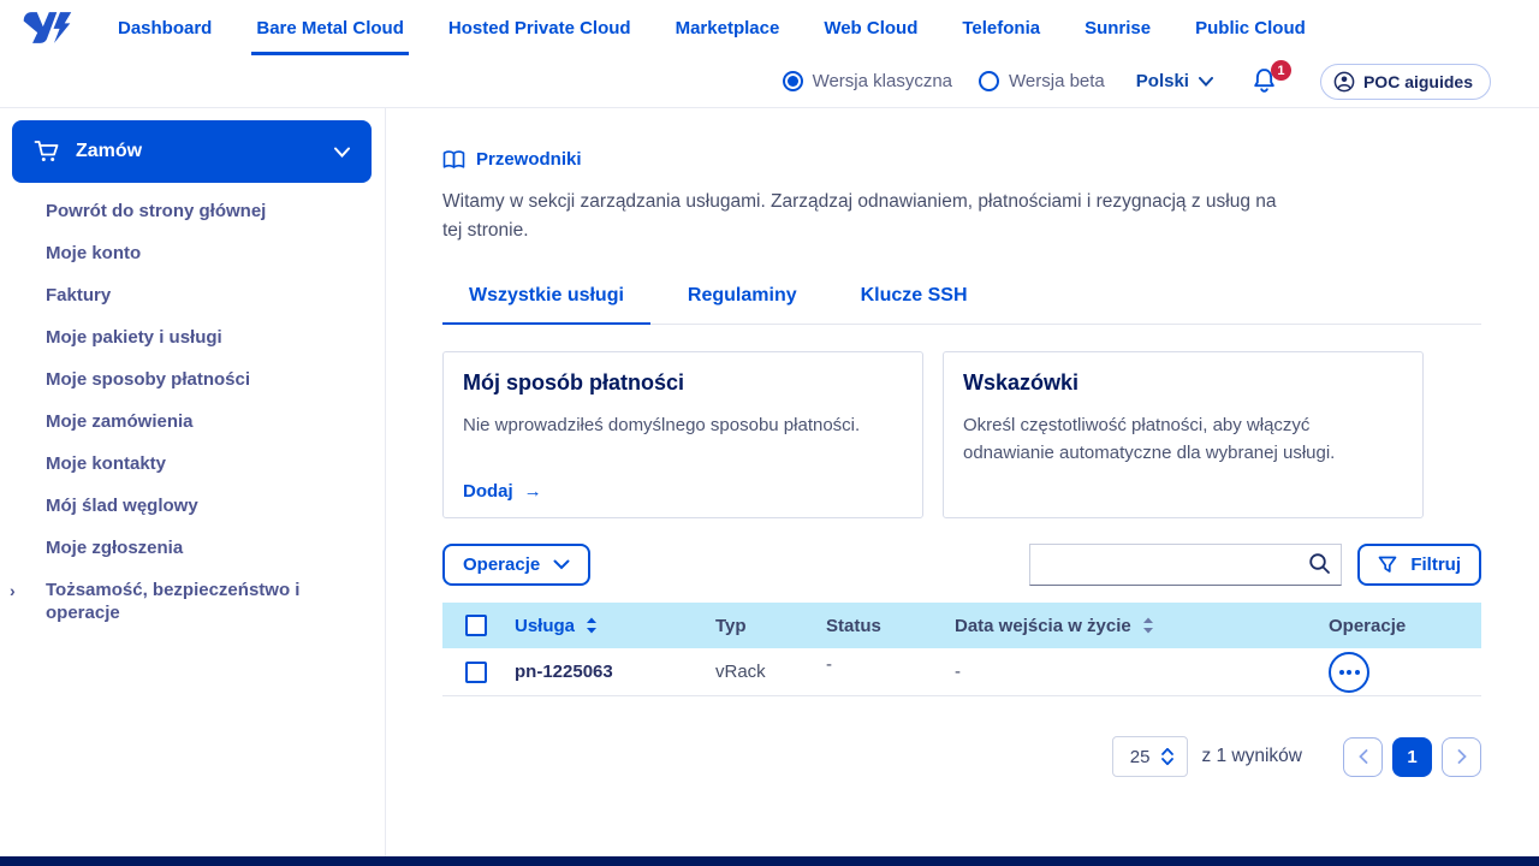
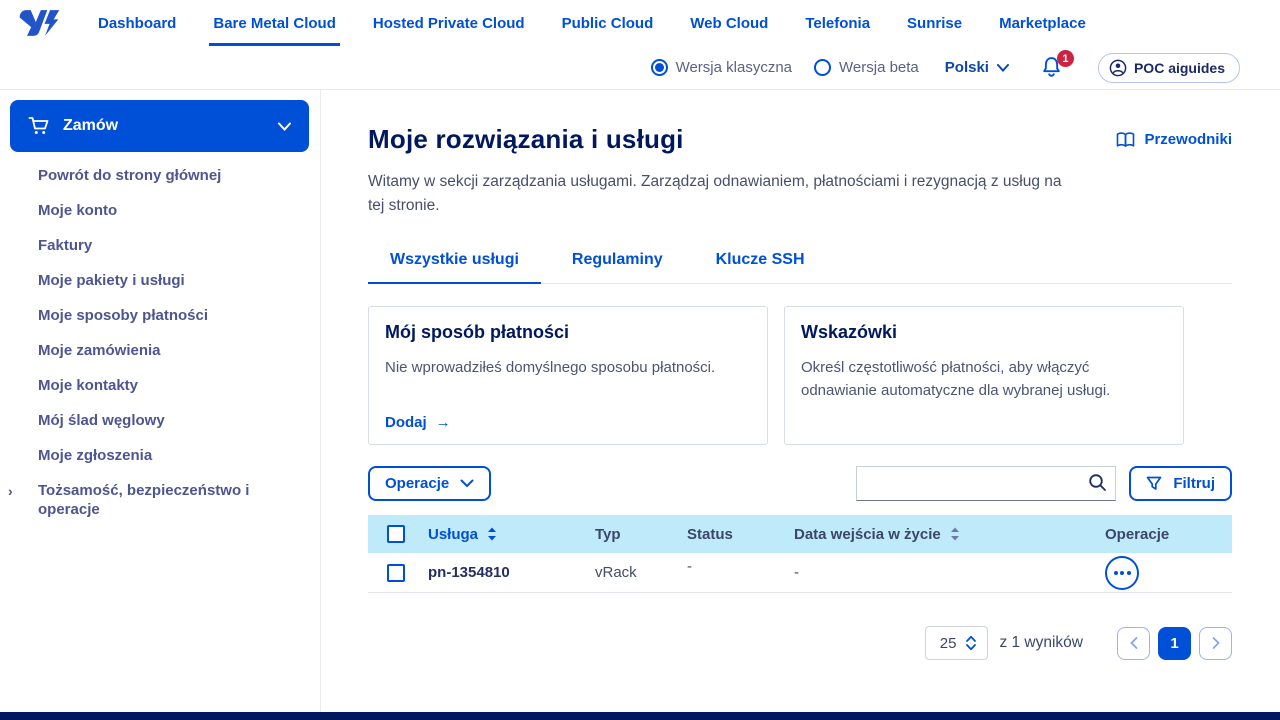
  Dashboard
  Bare Metal Cloud
  Hosted Private Cloud
- Marketplace
+ Public Cloud
  Web Cloud
  Telefonia
  Sunrise
- Public Cloud
+ Marketplace
  Wersja klasyczna
  Wersja beta
  Polski
  1
  POC aiguides
  Zamów
  Powrót do strony głównej
  Moje konto
  Faktury
  Moje pakiety i usługi
  Moje sposoby płatności
  Moje zamówienia
  Moje kontakty
  Mój ślad węglowy
  Moje zgłoszenia
  ›
  Tożsamość, bezpieczeństwo i operacje
+ Moje rozwiązania i usługi
  Przewodniki
  Witamy w sekcji zarządzania usługami. Zarządzaj odnawianiem, płatnościami i rezygnacją z usług na tej stronie.
  Wszystkie usługi
  Regulaminy
  Klucze SSH
  Mój sposób płatności
  Nie wprowadziłeś domyślnego sposobu płatności.
  Dodaj
  →
  Wskazówki
  Określ częstotliwość płatności, aby włączyć odnawianie automatyczne dla wybranej usługi.
  Operacje
  Filtruj
  Usługa
  Typ
  Status
  Data wejścia w życie
  Operacje
- pn-1225063
+ pn-1354810
  vRack
  -
  -
  25
  z 1 wyników
  1
